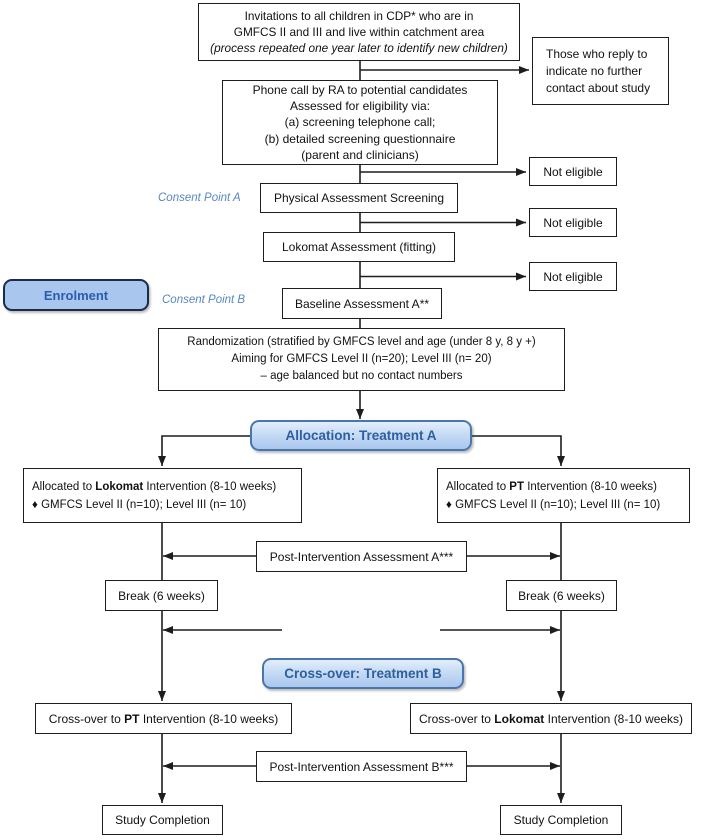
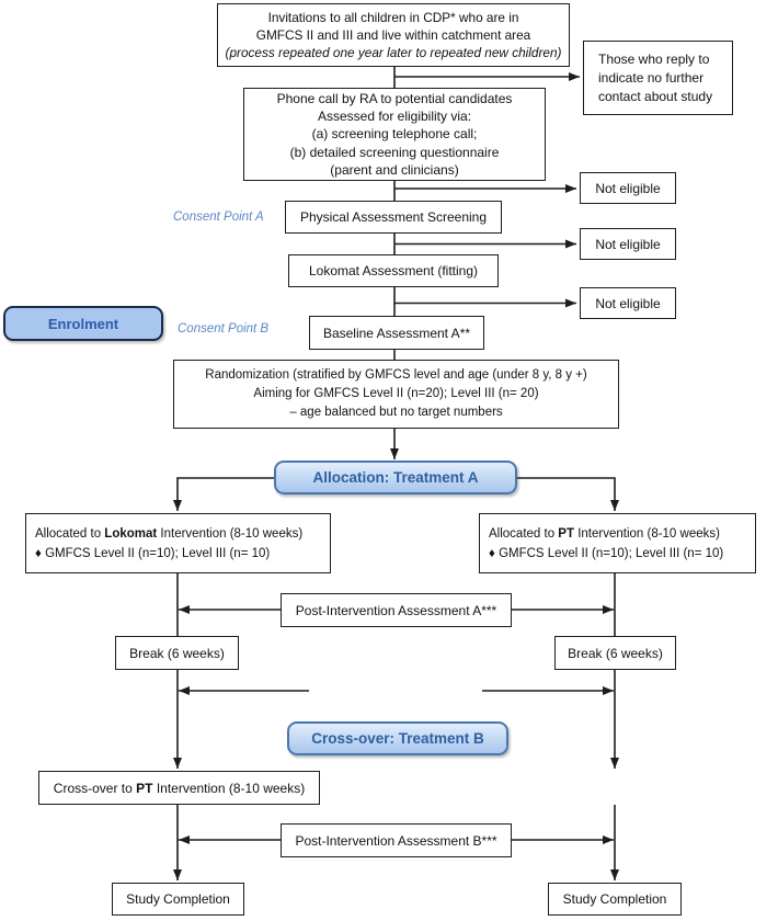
  Invitations to all children in CDP* who are in
  GMFCS II and III and live within catchment area
- (process repeated one year later to identify new children)
+ (process repeated one year later to repeated new children)
  Those who reply to
  indicate no further
  contact about study
  Phone call by RA to potential candidates
  Assessed for eligibility via:
  (a) screening telephone call;
  (b) detailed screening questionnaire
  (parent and clinicians)
  Not eligible
  Not eligible
  Not eligible
  Consent Point A
  Consent Point B
  Physical Assessment Screening
  Lokomat Assessment (fitting)
  Enrolment
  Baseline Assessment A**
  Randomization (stratified by GMFCS level and age (under 8 y, 8 y +)
  Aiming for GMFCS Level II (n=20); Level III (n= 20)
- – age balanced but no contact numbers
+ – age balanced but no target numbers
  Allocation: Treatment A
  Allocated to Lokomat Intervention (8-10 weeks)
  ♦ GMFCS Level II (n=10); Level III (n= 10)
  Allocated to PT Intervention (8-10 weeks)
  ♦ GMFCS Level II (n=10); Level III (n= 10)
  Post-Intervention Assessment A***
  Break (6 weeks)
  Break (6 weeks)
  Cross-over: Treatment B
  Cross-over to PT Intervention (8-10 weeks)
- Cross-over to Lokomat Intervention (8-10 weeks)
  Post-Intervention Assessment B***
  Study Completion
  Study Completion
